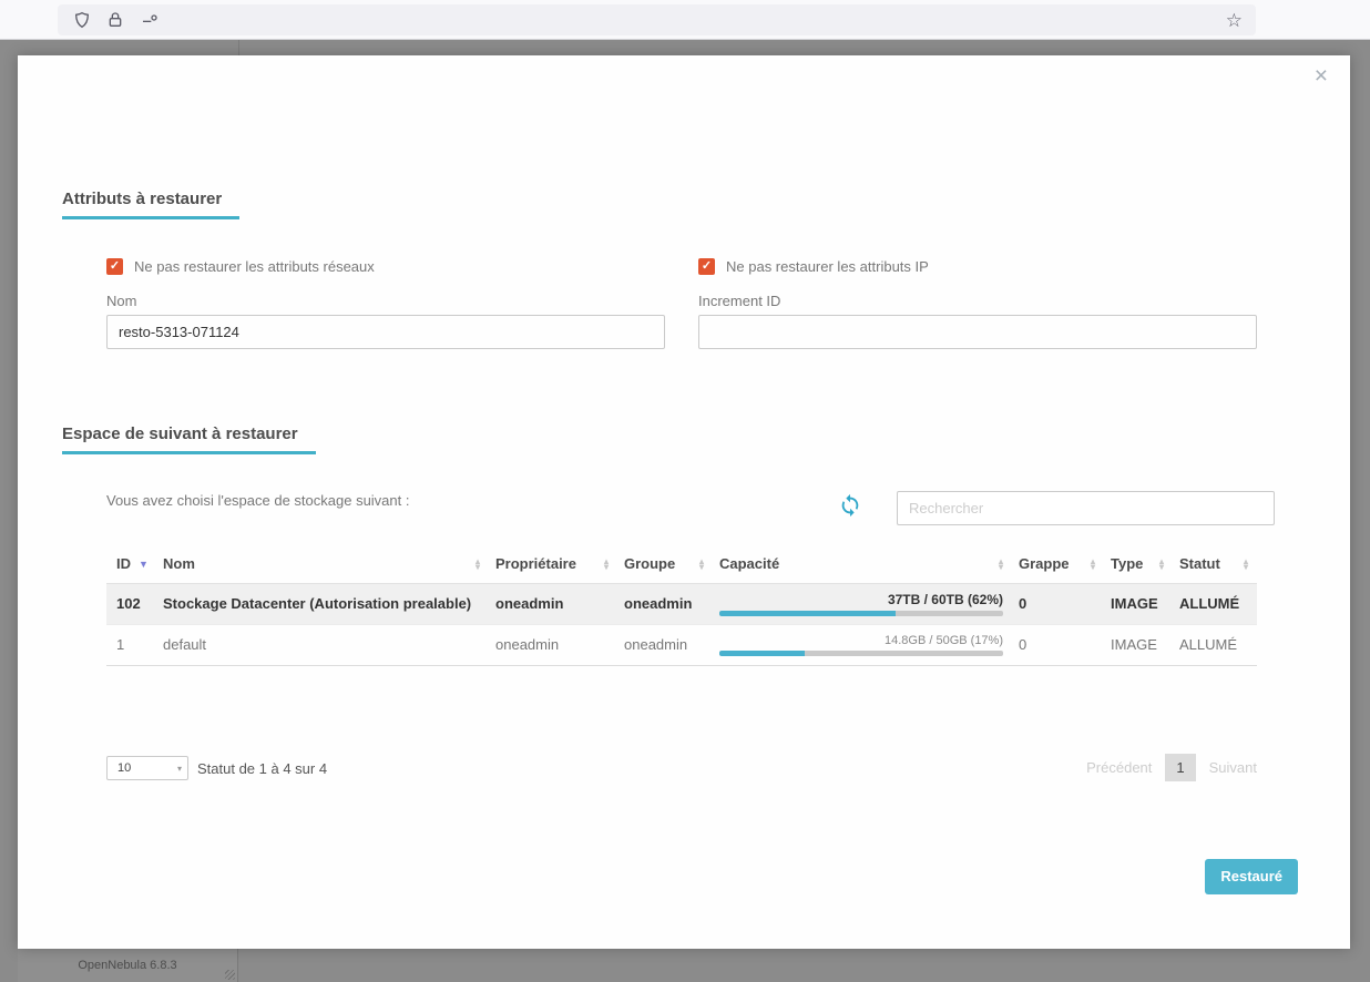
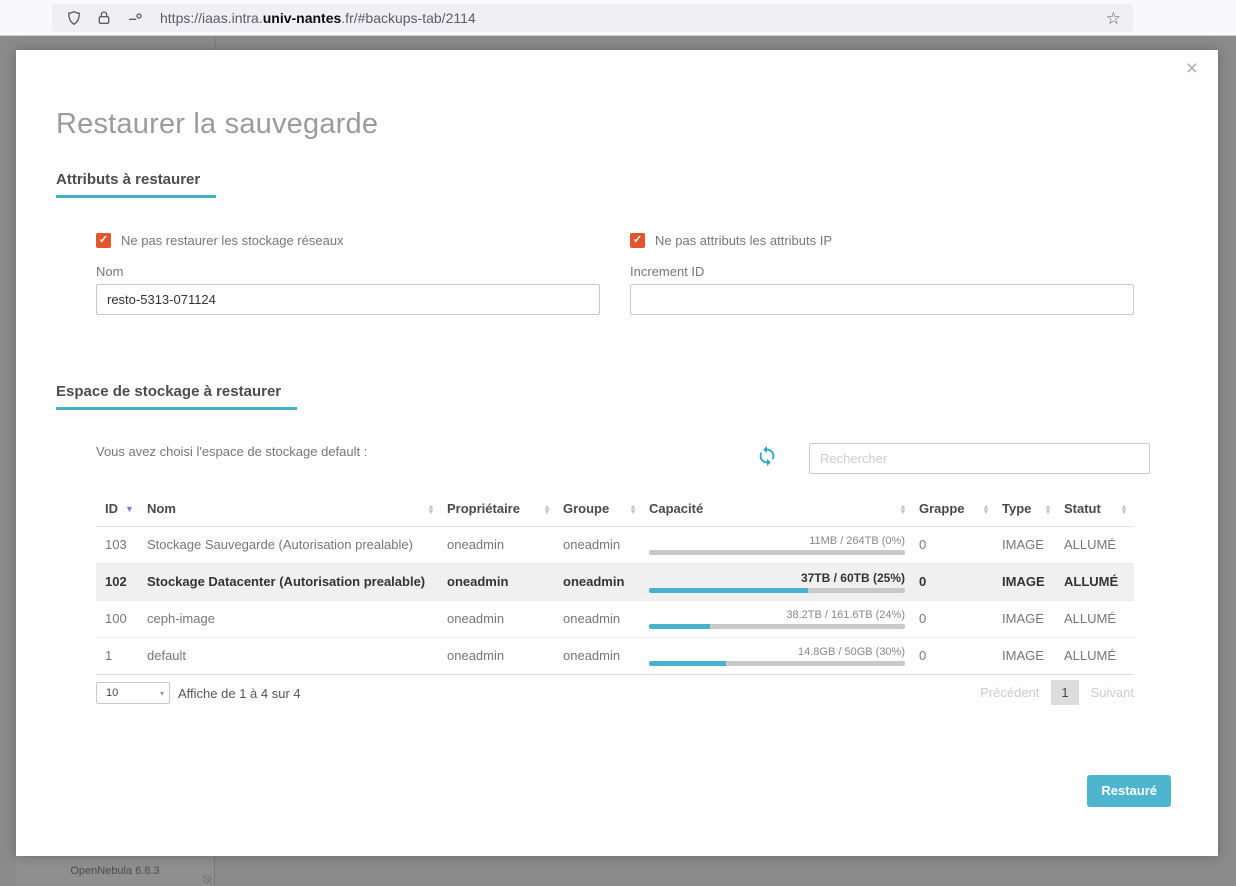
+ https://iaas.intra.univ-nantes.fr/#backups-tab/2114
  ☆
  OpenNebula 6.8.3
  ×
+ Restaurer la sauvegarde
  Attributs à restaurer
  ✓
- Ne pas restaurer les attributs réseaux
+ Ne pas restaurer les stockage réseaux
  ✓
- Ne pas restaurer les attributs IP
+ Ne pas attributs les attributs IP
  Nom
  resto-5313-071124
  Increment ID
- Espace de suivant à restaurer
+ Espace de stockage à restaurer
- Vous avez choisi l'espace de stockage suivant :
+ Vous avez choisi l'espace de stockage default :
  Rechercher
  ID ▼	Nom ▴▾	Propriétaire ▴▾	Groupe ▴▾	Capacité ▴▾	Grappe ▴▾	Type ▴▾	Statut ▴▾
+ 103	Stockage Sauvegarde (Autorisation prealable)	oneadmin	oneadmin	11MB / 264TB (0%)	0	IMAGE	ALLUMÉ
- 102	Stockage Datacenter (Autorisation prealable)	oneadmin	oneadmin	37TB / 60TB (62%)	0	IMAGE	ALLUMÉ
+ 102	Stockage Datacenter (Autorisation prealable)	oneadmin	oneadmin	37TB / 60TB (25%)	0	IMAGE	ALLUMÉ
+ 100	ceph-image	oneadmin	oneadmin	38.2TB / 161.6TB (24%)	0	IMAGE	ALLUMÉ
- 1	default	oneadmin	oneadmin	14.8GB / 50GB (17%)	0	IMAGE	ALLUMÉ
+ 1	default	oneadmin	oneadmin	14.8GB / 50GB (30%)	0	IMAGE	ALLUMÉ
  10
  ▾
- Statut de 1 à 4 sur 4
+ Affiche de 1 à 4 sur 4
  Précédent
  1
  Suivant
  Restauré
